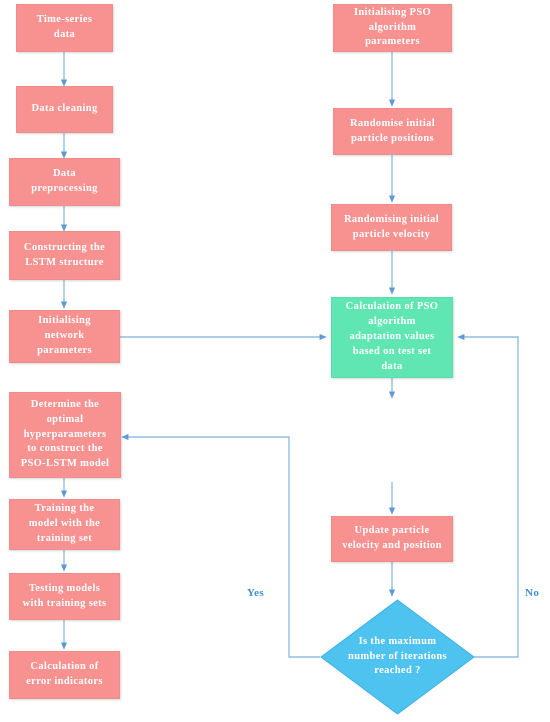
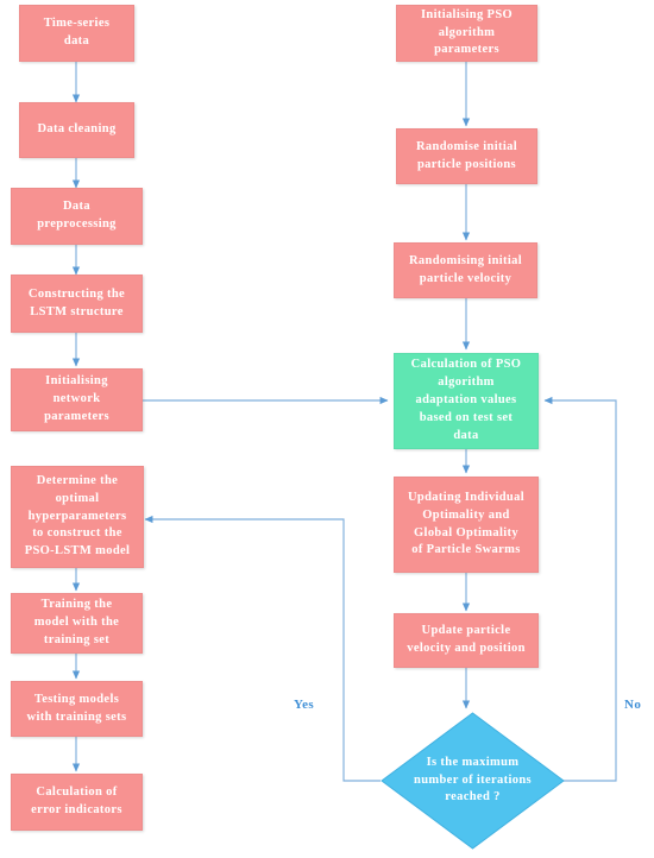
  Time-series
  data
  Data cleaning
  Data
  preprocessing
  Constructing the
  LSTM structure
  Initialising
  network
  parameters
  Determine the
  optimal
  hyperparameters
  to construct the
  PSO-LSTM model
  Training the
  model with the
  training set
  Testing models
  with training sets
  Calculation of
  error indicators
  Initialising PSO
  algorithm
  parameters
  Randomise initial
  particle positions
  Randomising initial
  particle velocity
  Calculation of PSO
  algorithm
  adaptation values
  based on test set
  data
+ Updating Individual
+ Optimality and
+ Global Optimality
+ of Particle Swarms
  Update particle
  velocity and position
  Is the maximum
  number of iterations
  reached ?
  Yes
  No
